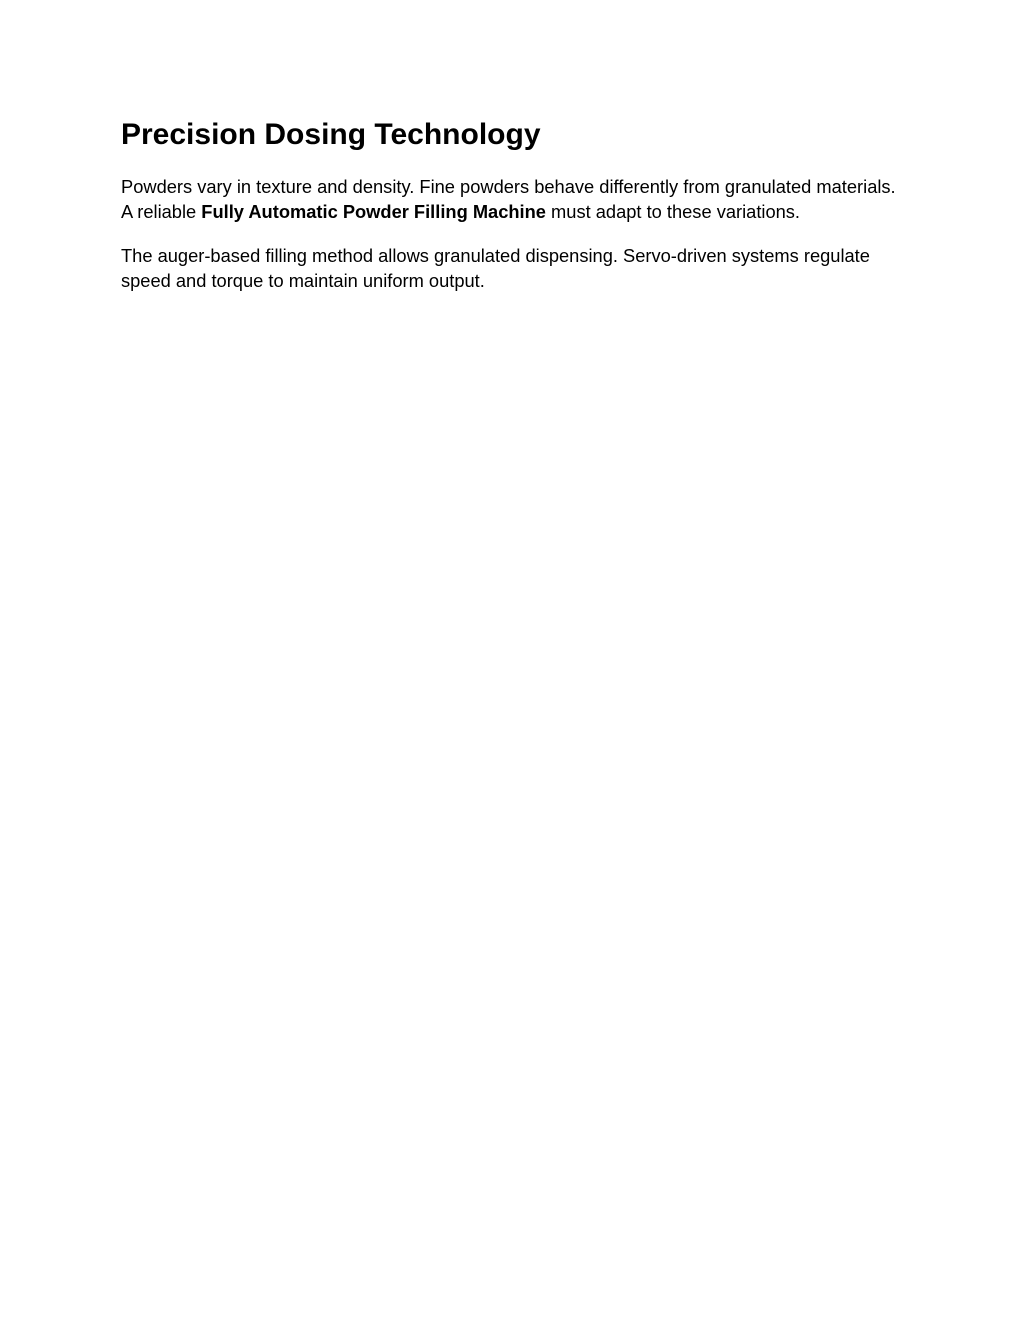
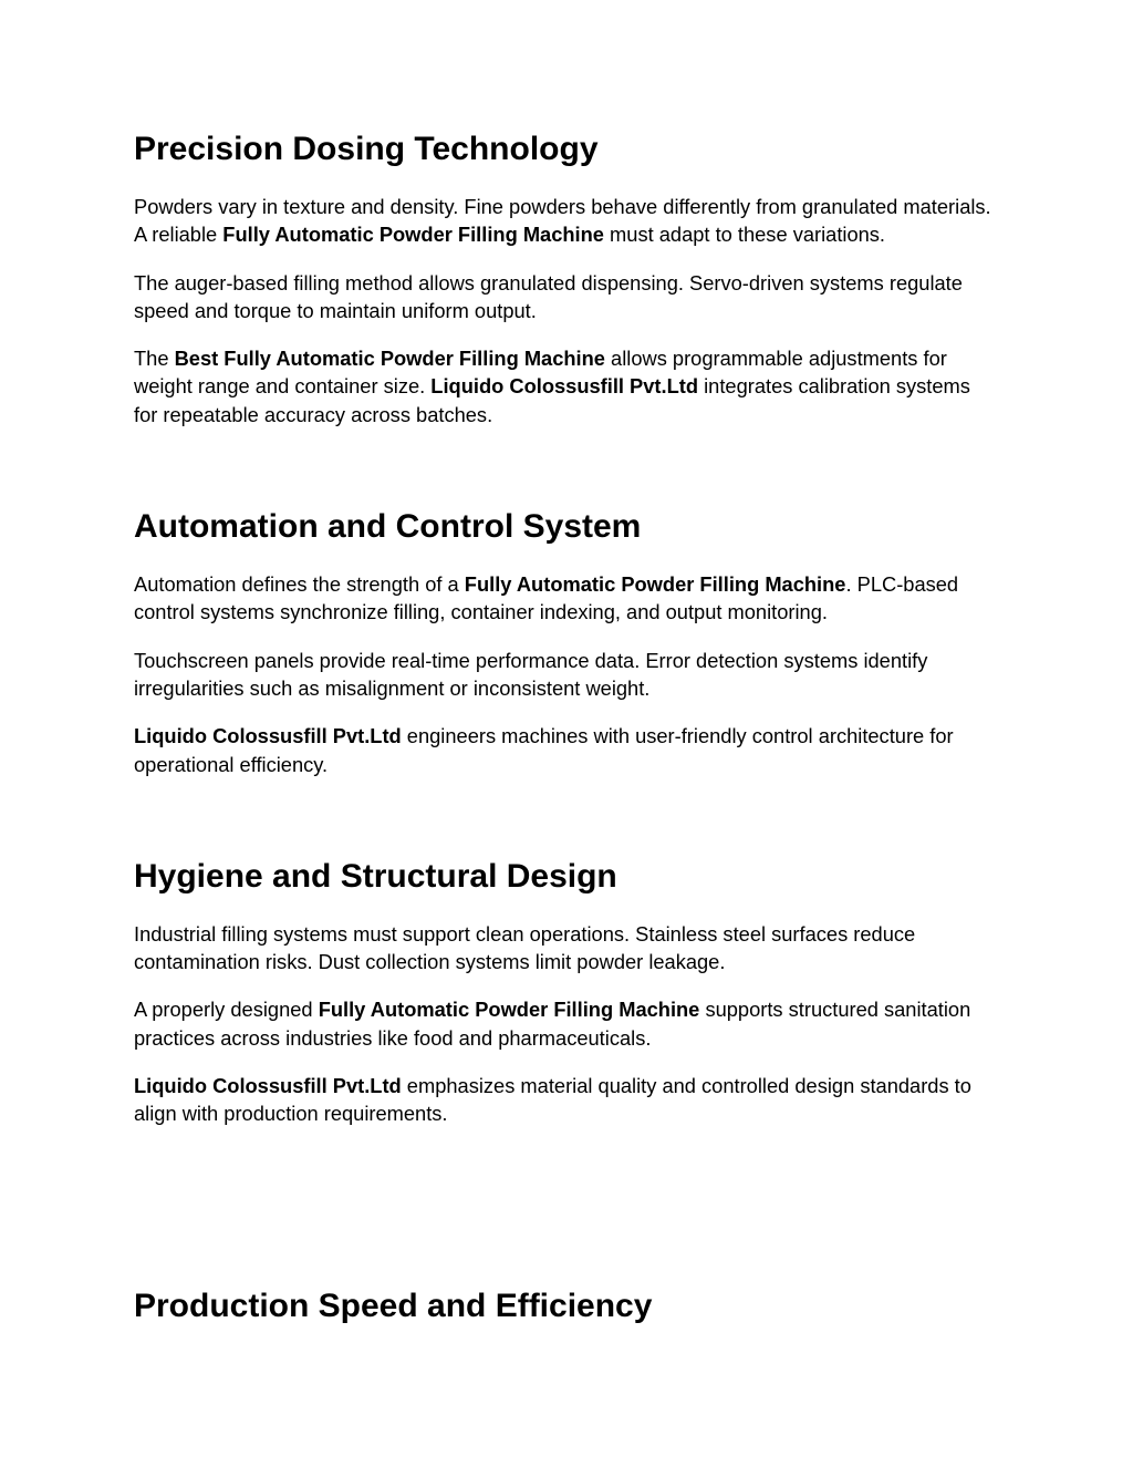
  Precision Dosing Technology
  Powders vary in texture and density. Fine powders behave differently from granulated materials. A reliable Fully Automatic Powder Filling Machine must adapt to these variations.
  The auger-based filling method allows granulated dispensing. Servo-driven systems regulate speed and torque to maintain uniform output.
+ The Best Fully Automatic Powder Filling Machine allows programmable adjustments for weight range and container size. Liquido Colossusfill Pvt.Ltd integrates calibration systems for repeatable accuracy across batches.
+ Automation and Control System
+ Automation defines the strength of a Fully Automatic Powder Filling Machine. PLC-based control systems synchronize filling, container indexing, and output monitoring.
+ Touchscreen panels provide real-time performance data. Error detection systems identify irregularities such as misalignment or inconsistent weight.
+ Liquido Colossusfill Pvt.Ltd engineers machines with user-friendly control architecture for operational efficiency.
+ Hygiene and Structural Design
+ Industrial filling systems must support clean operations. Stainless steel surfaces reduce contamination risks. Dust collection systems limit powder leakage.
+ A properly designed Fully Automatic Powder Filling Machine supports structured sanitation practices across industries like food and pharmaceuticals.
+ Liquido Colossusfill Pvt.Ltd emphasizes material quality and controlled design standards to align with production requirements.
+ Production Speed and Efficiency
